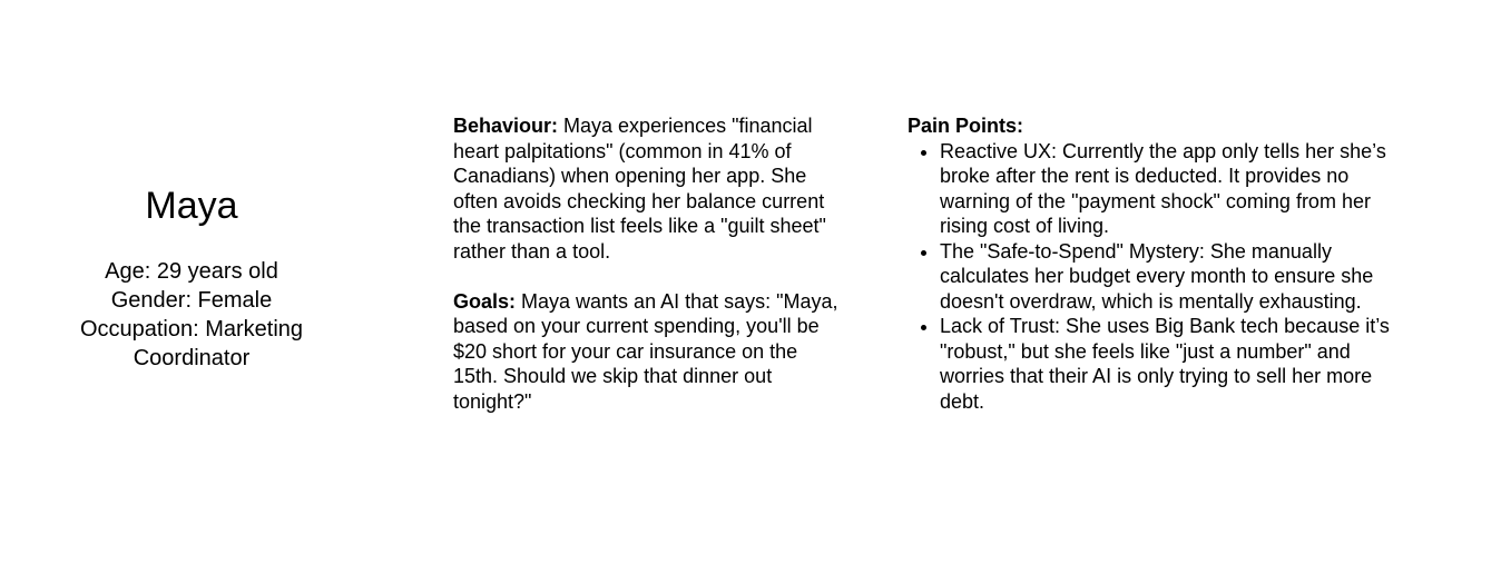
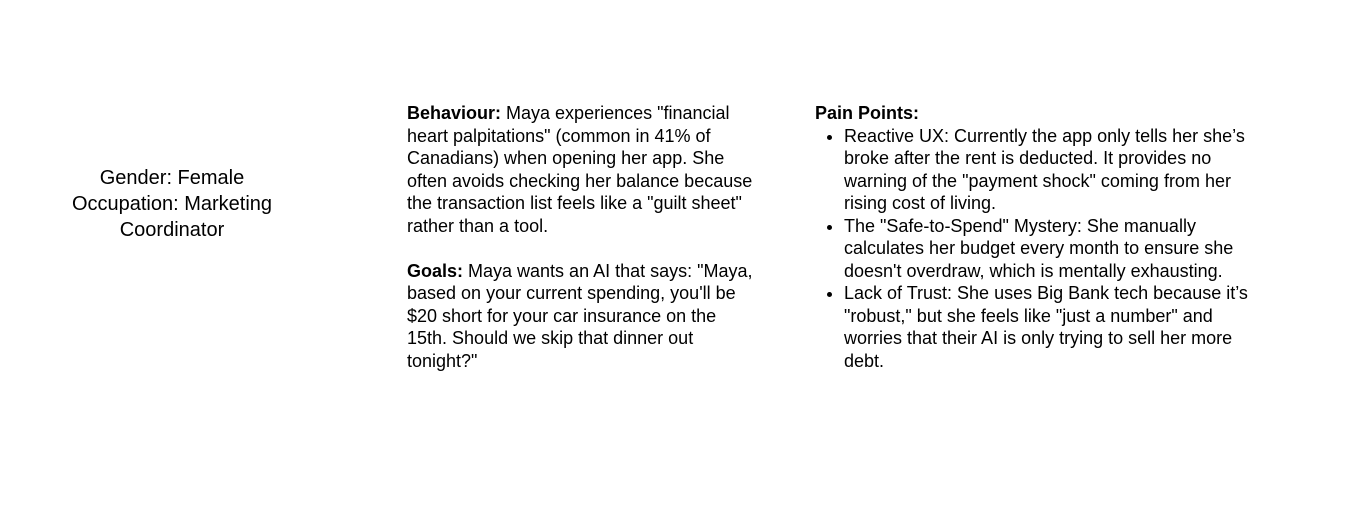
- Maya
- Age: 29 years old
  Gender: Female
  Occupation: Marketing Coordinator
- Behaviour: Maya experiences "financial heart palpitations" (common in 41% of Canadians) when opening her app. She often avoids checking her balance current the transaction list feels like a "guilt sheet" rather than a tool.
+ Behaviour: Maya experiences "financial heart palpitations" (common in 41% of Canadians) when opening her app. She often avoids checking her balance because the transaction list feels like a "guilt sheet" rather than a tool.
  Goals: Maya wants an AI that says: "Maya, based on your current spending, you'll be $20 short for your car insurance on the 15th. Should we skip that dinner out tonight?"
  Pain Points:
  Reactive UX: Currently the app only tells her she’s broke after the rent is deducted. It provides no warning of the "payment shock" coming from her rising cost of living.
  The "Safe-to-Spend" Mystery: She manually calculates her budget every month to ensure she doesn't overdraw, which is mentally exhausting.
  Lack of Trust: She uses Big Bank tech because it’s "robust," but she feels like "just a number" and worries that their AI is only trying to sell her more debt.
